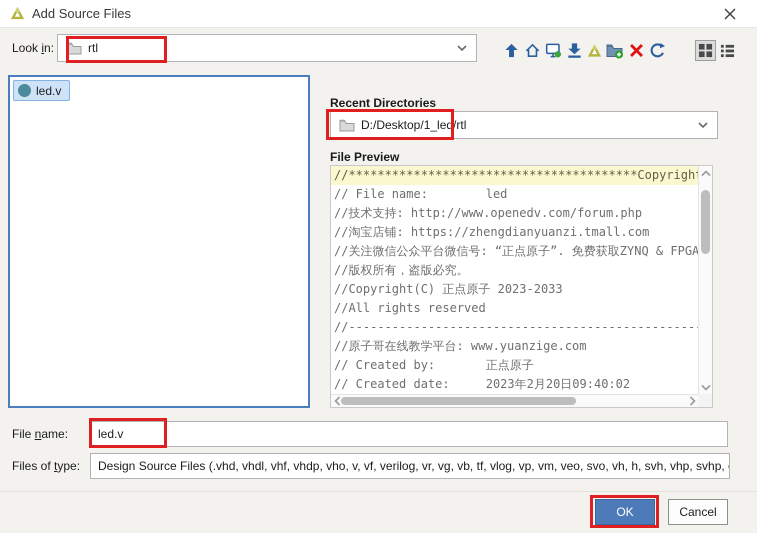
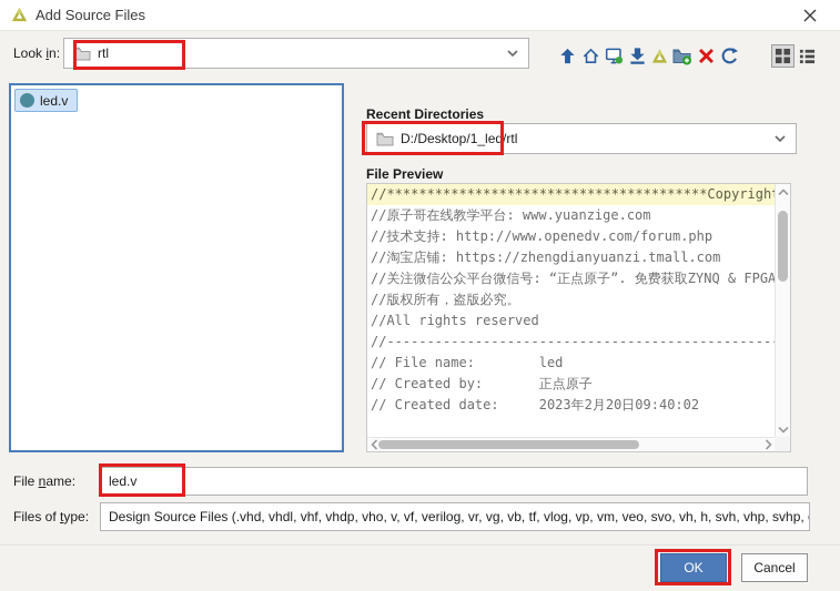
  Add Source Files
  Look in:
  rtl
  led.v
  Recent Directories
  D:/Desktop/1_led/rtl
  File Preview
  //****************************************Copyrigh
- // File name: led
+ //原子哥在线教学平台: www.yuanzige.com
  //技术支持: http://www.openedv.com/forum.php
  //淘宝店铺: https://zhengdianyuanzi.tmall.com
  //关注微信公众平台微信号: “正点原子”. 免费获取ZYNQ & FPGA
  //版权所有，盗版必究。
- //Copyright(C) 正点原子 2023-2033
  //All rights reserved
  //------------------------------------------------
- //原子哥在线教学平台: www.yuanzige.com
+ // File name: led
  // Created by: 正点原子
  // Created date: 2023年2月20日09:40:02
  File name:
  led.v
  Files of type:
  Design Source Files (.vhd, vhdl, vhf, vhdp, vho, v, vf, verilog, vr, vg, vb, tf, vlog, vp, vm, veo, svo, vh, h, svh, vhp, svhp,
  OK
  Cancel
